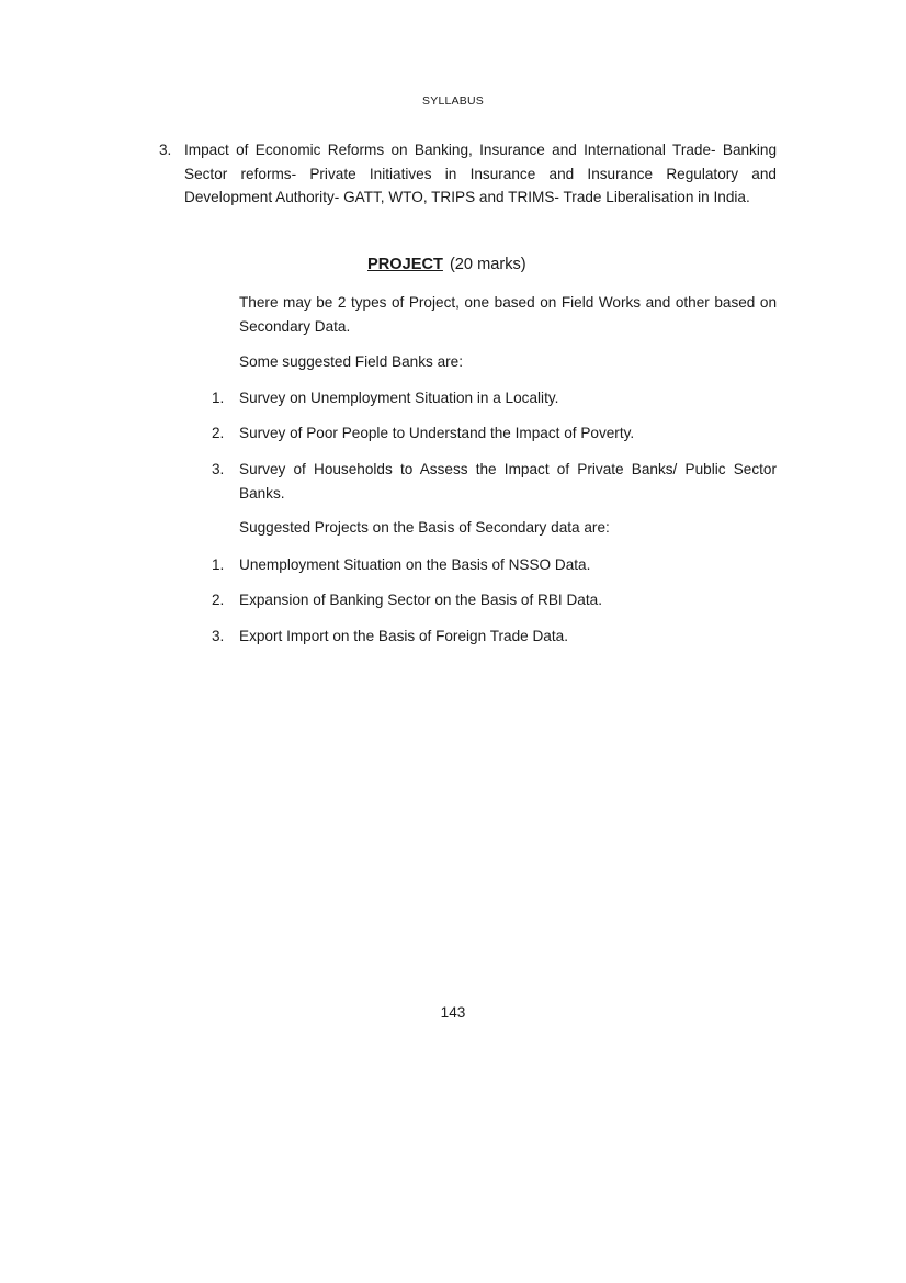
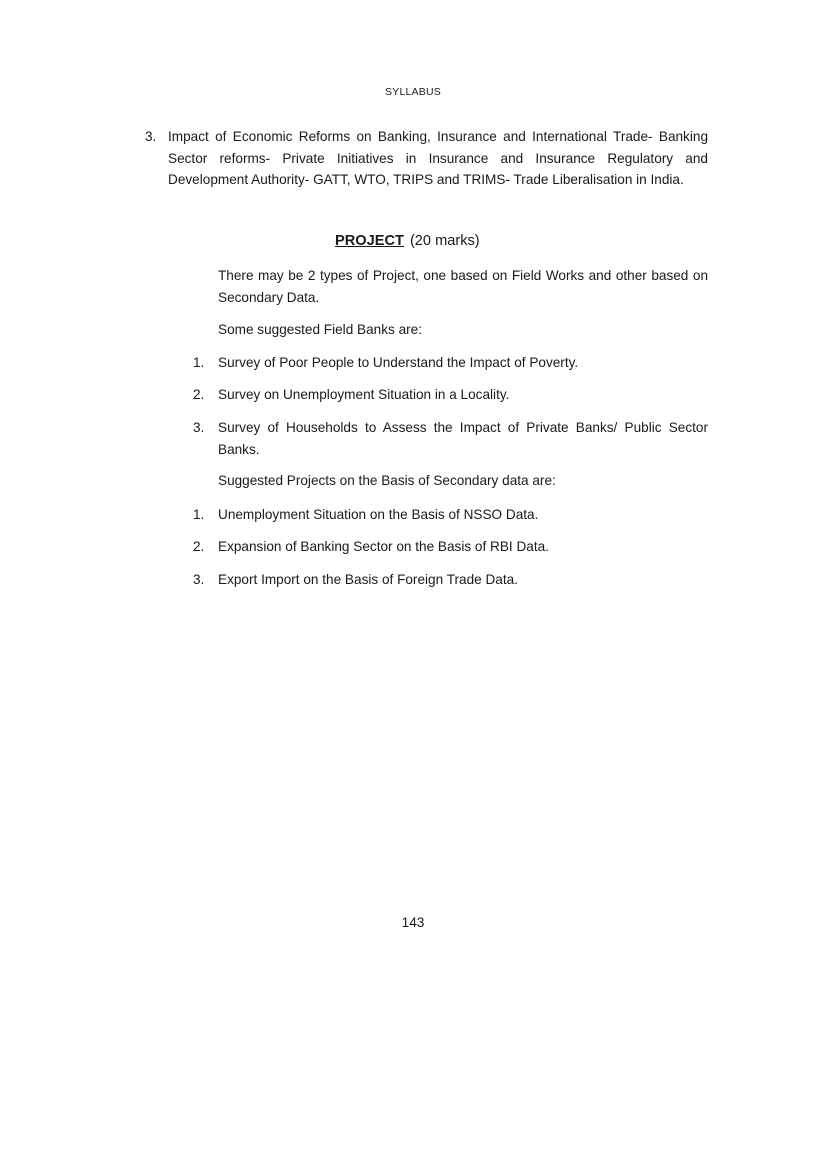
  SYLLABUS
  3.
  Impact of Economic Reforms on Banking, Insurance and International Trade- Banking Sector reforms- Private Initiatives in Insurance and Insurance Regulatory and Development Authority- GATT, WTO, TRIPS and TRIMS- Trade Liberalisation in India.
  PROJECT (20 marks)
  There may be 2 types of Project, one based on Field Works and other based on Secondary Data.
  Some suggested Field Banks are:
  1.
- Survey on Unemployment Situation in a Locality.
+ Survey of Poor People to Understand the Impact of Poverty.
  2.
- Survey of Poor People to Understand the Impact of Poverty.
+ Survey on Unemployment Situation in a Locality.
  3.
  Survey of Households to Assess the Impact of Private Banks/ Public Sector Banks.
  Suggested Projects on the Basis of Secondary data are:
  1.
  Unemployment Situation on the Basis of NSSO Data.
  2.
  Expansion of Banking Sector on the Basis of RBI Data.
  3.
  Export Import on the Basis of Foreign Trade Data.
  143
